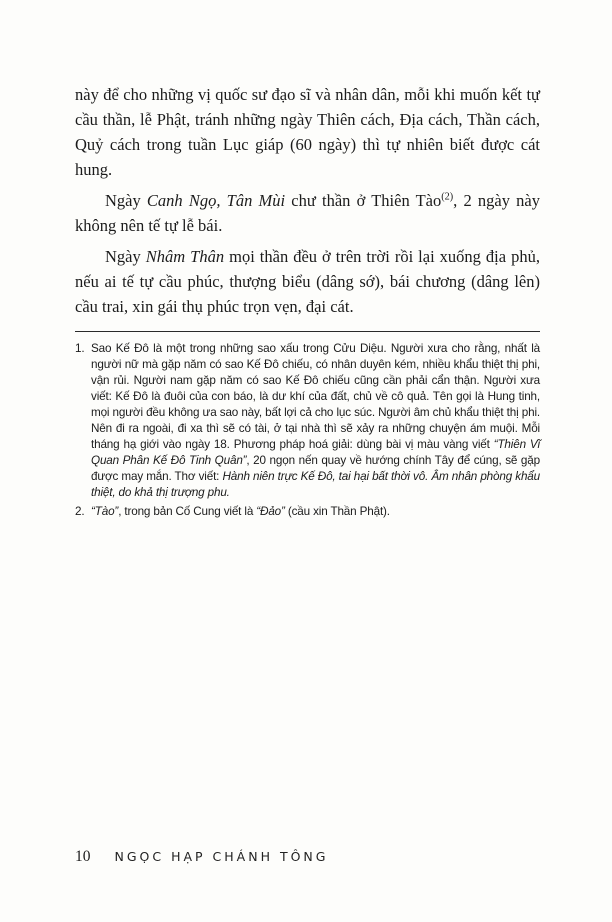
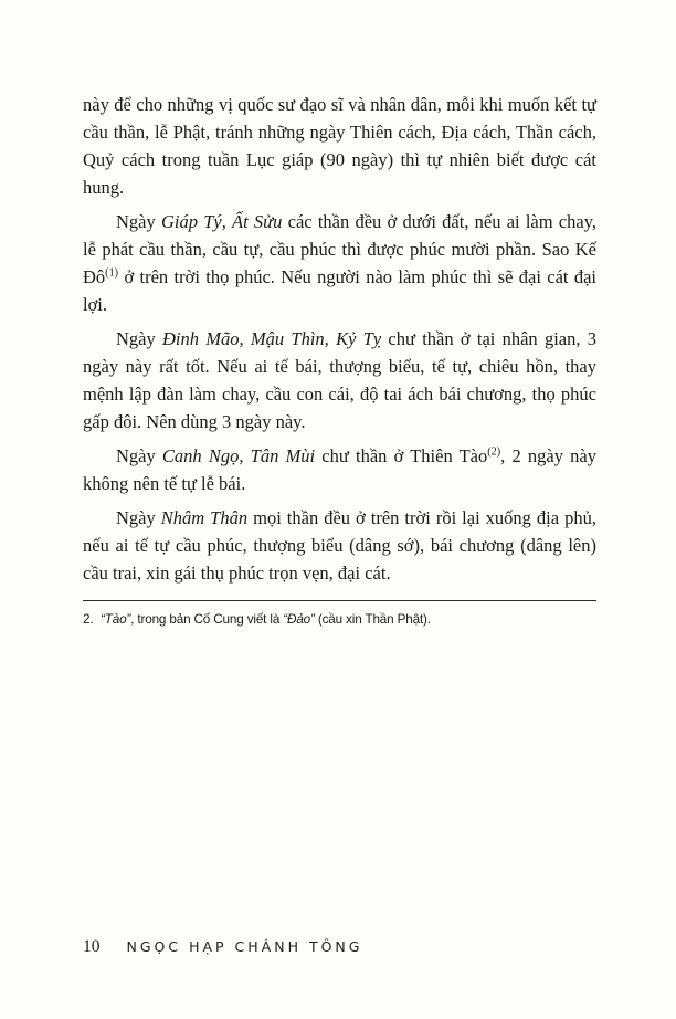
- này để cho những vị quốc sư đạo sĩ và nhân dân, mỗi khi muốn kết tự cầu thần, lễ Phật, tránh những ngày Thiên cách, Địa cách, Thần cách, Quỷ cách trong tuần Lục giáp (60 ngày) thì tự nhiên biết được cát hung.
+ này để cho những vị quốc sư đạo sĩ và nhân dân, mỗi khi muốn kết tự cầu thần, lễ Phật, tránh những ngày Thiên cách, Địa cách, Thần cách, Quỷ cách trong tuần Lục giáp (90 ngày) thì tự nhiên biết được cát hung.
+ Ngày Giáp Tý, Ất Sửu các thần đều ở dưới đất, nếu ai làm chay, lễ phát cầu thần, cầu tự, cầu phúc thì được phúc mười phần. Sao Kế Đô(1) ở trên trời thọ phúc. Nếu người nào làm phúc thì sẽ đại cát đại lợi.
+ Ngày Đinh Mão, Mậu Thìn, Kỷ Tỵ chư thần ở tại nhân gian, 3 ngày này rất tốt. Nếu ai tế bái, thượng biểu, tế tự, chiêu hồn, thay mệnh lập đàn làm chay, cầu con cái, độ tai ách bái chương, thọ phúc gấp đôi. Nên dùng 3 ngày này.
  Ngày Canh Ngọ, Tân Mùi chư thần ở Thiên Tào(2), 2 ngày này không nên tế tự lễ bái.
  Ngày Nhâm Thân mọi thần đều ở trên trời rồi lại xuống địa phủ, nếu ai tế tự cầu phúc, thượng biểu (dâng sớ), bái chương (dâng lên) cầu trai, xin gái thụ phúc trọn vẹn, đại cát.
- 1.
- Sao Kế Đô là một trong những sao xấu trong Cửu Diệu. Người xưa cho rằng, nhất là người nữ mà gặp năm có sao Kế Đô chiếu, có nhân duyên kém, nhiều khẩu thiệt thị phi, vận rủi. Người nam gặp năm có sao Kế Đô chiếu cũng cần phải cẩn thận. Người xưa viết: Kế Đô là đuôi của con báo, là dư khí của đất, chủ về cô quả. Tên gọi là Hung tinh, mọi người đều không ưa sao này, bất lợi cả cho lục súc. Người âm chủ khẩu thiệt thị phi. Nên đi ra ngoài, đi xa thì sẽ có tài, ở tại nhà thì sẽ xảy ra những chuyện ám muội. Mỗi tháng hạ giới vào ngày 18. Phương pháp hoá giải: dùng bài vị màu vàng viết “Thiên Vĩ Quan Phân Kế Đô Tinh Quân”, 20 ngọn nến quay về hướng chính Tây để cúng, sẽ gặp được may mắn. Thơ viết: Hành niên trực Kế Đô, tai hại bất thời vô. Âm nhân phòng khẩu thiệt, do khả thị trượng phu.
  2.
  “Tào”, trong bản Cố Cung viết là “Đảo” (cầu xin Thần Phật).
  10
  NGỌC HẠP CHÁNH TÔNG
